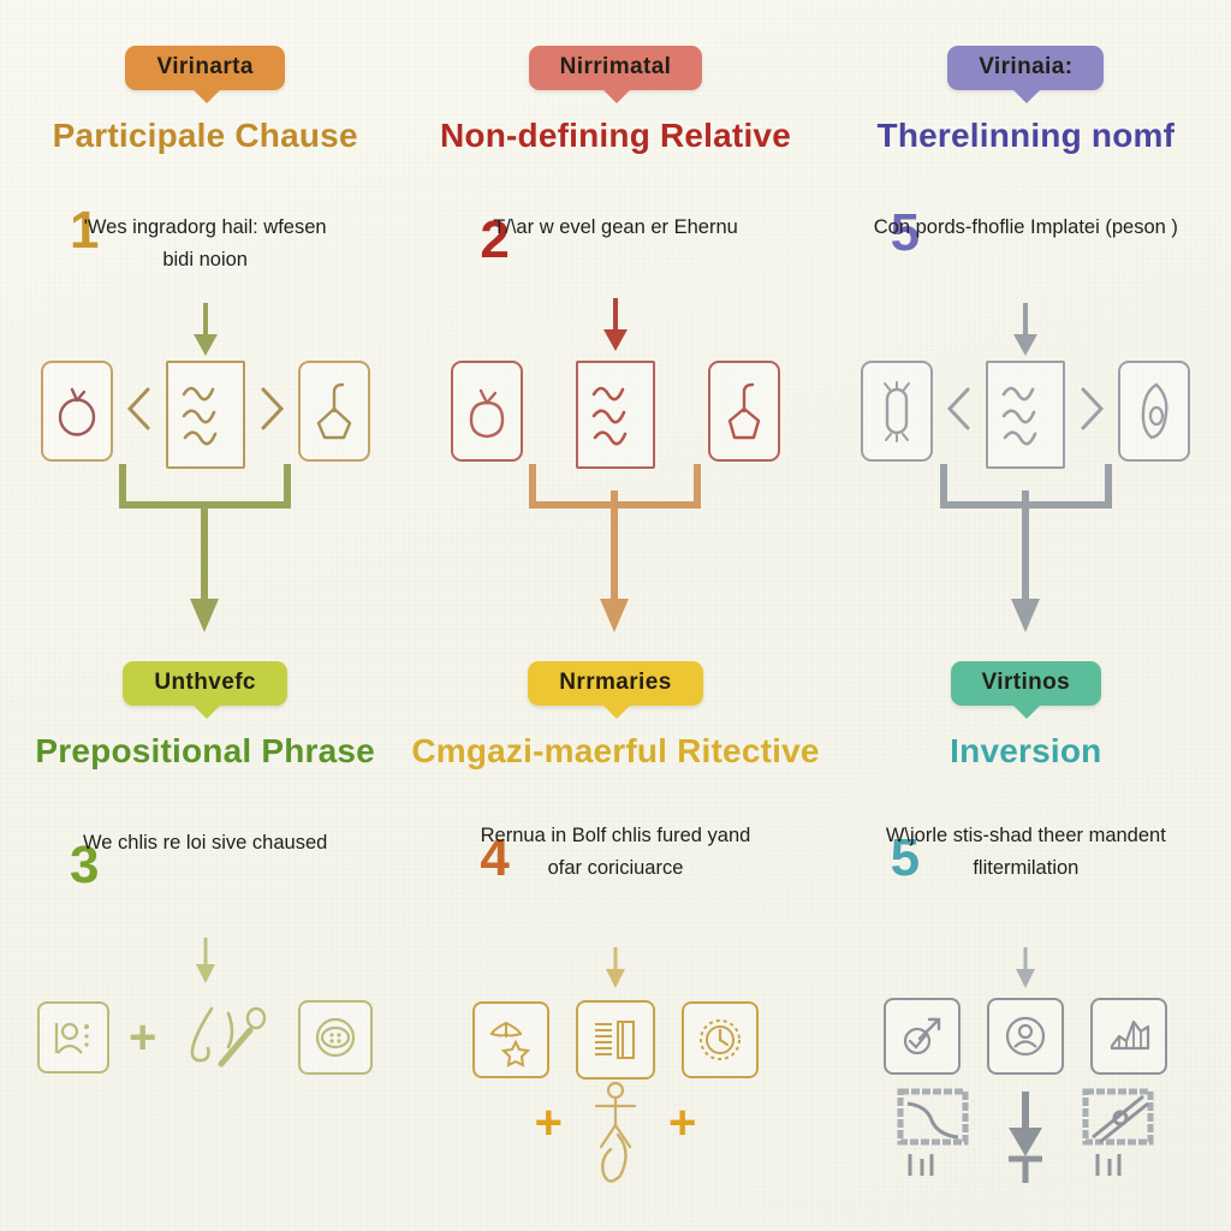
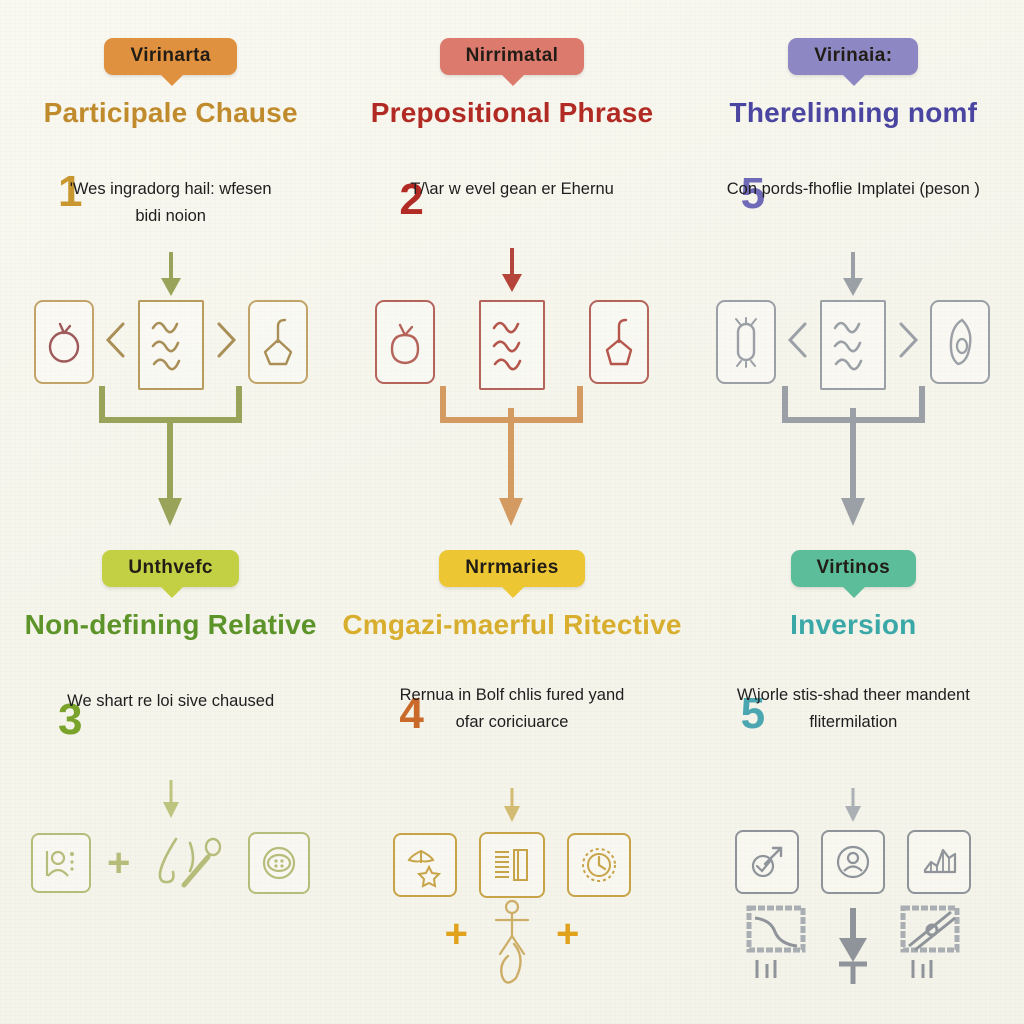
  Virinarta
  Participale Chause
  1
  'Wes ingradorg hail: wfesen bidi noion
  Nirrimatal
- Non-defining Relative
+ Prepositional Phrase
  2
  T/\ar w evel gean er Ehernu
  Virinaia:
  Therelinning nomf
  5
  Con pords-fhoflie Implatei (peson )
  Unthvefc
- Prepositional Phrase
+ Non-defining Relative
  3
- We chlis re loi sive chaused
+ We shart re loi sive chaused
  +
  Nrrmaries
  Cmgazi-maerful Ritective
  4
  Rernua in Bolf chlis fured yand ofar coriciuarce
  +
  +
  Virtinos
  Inversion
  5
  W\jorle stis-shad theer mandent flitermilation
